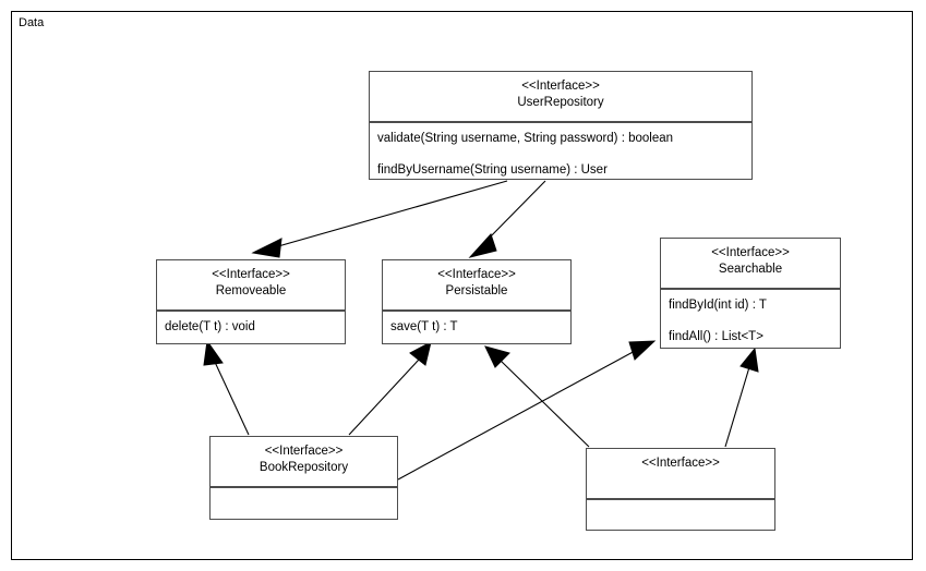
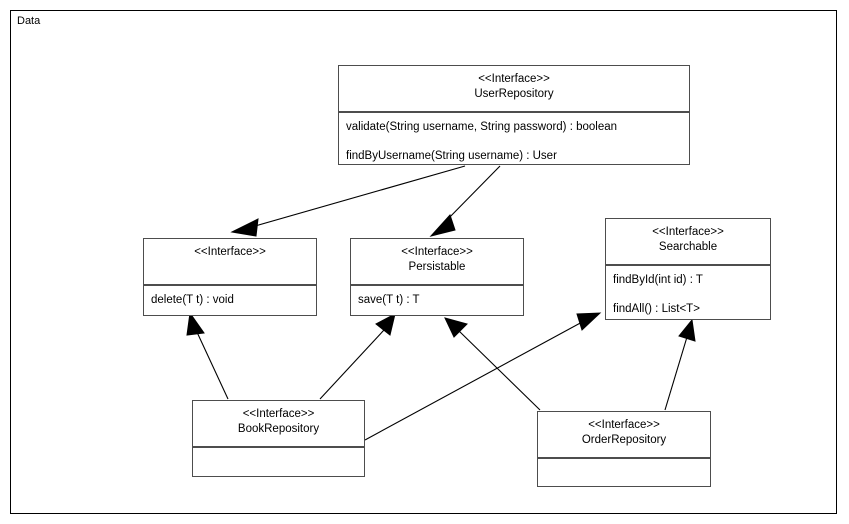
  Data
  <<Interface>>
  UserRepository
  validate(String username, String password) : boolean
  findByUsername(String username) : User
  <<Interface>>
- Removeable
  delete(T t) : void
  <<Interface>>
  Persistable
  save(T t) : T
  <<Interface>>
  Searchable
  findById(int id) : T
  findAll() : List<T>
  <<Interface>>
  BookRepository
  <<Interface>>
+ OrderRepository
